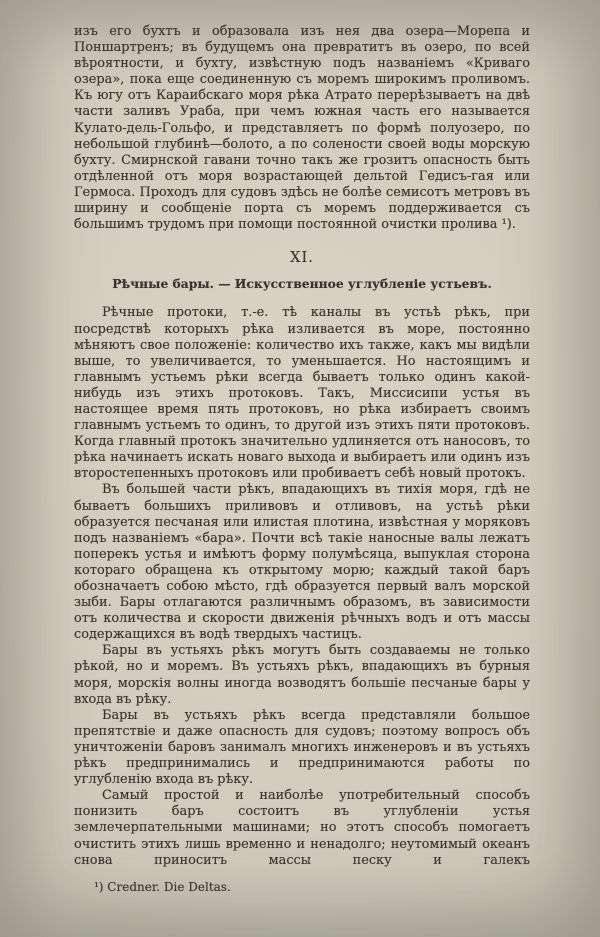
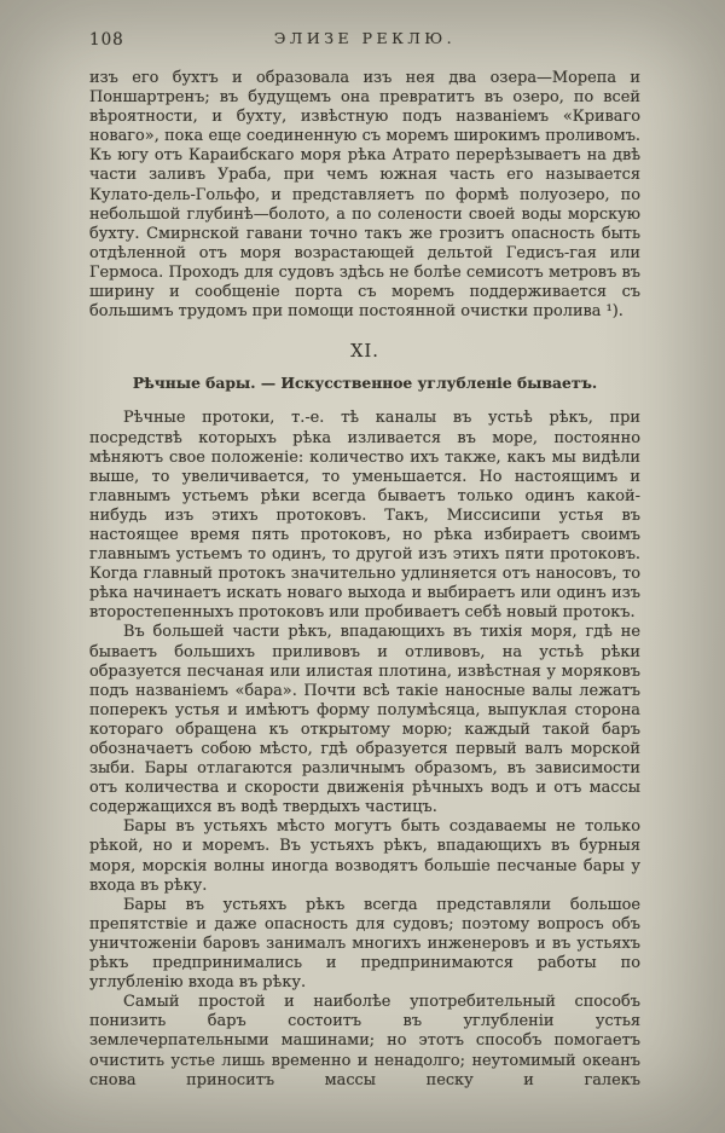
+ 108
+ ЭЛИЗЕ РЕКЛЮ.
- изъ его бухтъ и образовала изъ нея два озера—Морепа и Поншартренъ; въ будущемъ она превратитъ въ озеро, по всей вѣроятности, и бухту, извѣстную подъ названіемъ «Криваго озера», пока еще соединенную съ моремъ широкимъ проливомъ. Къ югу отъ Караибскаго моря рѣка Атрато перерѣзываетъ на двѣ части заливъ Ураба, при чемъ южная часть его называется Кулато-дель-Гольфо, и представляетъ по формѣ полуозеро, по небольшой глубинѣ—болото, а по солености своей воды морскую бухту. Смирнской гавани точно такъ же грозитъ опасность быть отдѣленной отъ моря возрастающей дельтой Гедисъ-гая или Гермоса. Проходъ для судовъ здѣсь не болѣе семисотъ метровъ въ ширину и сообщеніе порта съ моремъ поддерживается съ большимъ трудомъ при помощи постоянной очистки пролива ¹).
+ изъ его бухтъ и образовала изъ нея два озера—Морепа и Поншартренъ; въ будущемъ она превратитъ въ озеро, по всей вѣроятности, и бухту, извѣстную подъ названіемъ «Криваго новаго», пока еще соединенную съ моремъ широкимъ проливомъ. Къ югу отъ Караибскаго моря рѣка Атрато перерѣзываетъ на двѣ части заливъ Ураба, при чемъ южная часть его называется Кулато-дель-Гольфо, и представляетъ по формѣ полуозеро, по небольшой глубинѣ—болото, а по солености своей воды морскую бухту. Смирнской гавани точно такъ же грозитъ опасность быть отдѣленной отъ моря возрастающей дельтой Гедисъ-гая или Гермоса. Проходъ для судовъ здѣсь не болѣе семисотъ метровъ въ ширину и сообщеніе порта съ моремъ поддерживается съ большимъ трудомъ при помощи постоянной очистки пролива ¹).
  XI.
- Рѣчные бары. — Искусственное углубленіе устьевъ.
+ Рѣчные бары. — Искусственное углубленіе бываетъ.
  Рѣчные протоки, т.-е. тѣ каналы въ устьѣ рѣкъ, при посредствѣ которыхъ рѣка изливается въ море, постоянно мѣняютъ свое положеніе: количество ихъ также, какъ мы видѣли выше, то увеличивается, то уменьшается. Но настоящимъ и главнымъ устьемъ рѣки всегда бываетъ только одинъ какой-нибудь изъ этихъ протоковъ. Такъ, Миссисипи устья въ настоящее время пять протоковъ, но рѣка избираетъ своимъ главнымъ устьемъ то одинъ, то другой изъ этихъ пяти протоковъ. Когда главный протокъ значительно удлиняется отъ наносовъ, то рѣка начинаетъ искать новаго выхода и выбираетъ или одинъ изъ второстепенныхъ протоковъ или пробиваетъ себѣ новый протокъ.
  Въ большей части рѣкъ, впадающихъ въ тихія моря, гдѣ не бываетъ большихъ приливовъ и отливовъ, на устьѣ рѣки образуется песчаная или илистая плотина, извѣстная у моряковъ подъ названіемъ «бара». Почти всѣ такіе наносные валы лежатъ поперекъ устья и имѣютъ форму полумѣсяца, выпуклая сторона котораго обращена къ открытому морю; каждый такой баръ обозначаетъ собою мѣсто, гдѣ образуется первый валъ морской зыби. Бары отлагаются различнымъ образомъ, въ зависимости отъ количества и скорости движенія рѣчныхъ водъ и отъ массы содержащихся въ водѣ твердыхъ частицъ.
- Бары въ устьяхъ рѣкъ могутъ быть создаваемы не только рѣкой, но и моремъ. Въ устьяхъ рѣкъ, впадающихъ въ бурныя моря, морскія волны иногда возводятъ большіе песчаные бары у входа въ рѣку.
+ Бары въ устьяхъ мѣсто могутъ быть создаваемы не только рѣкой, но и моремъ. Въ устьяхъ рѣкъ, впадающихъ въ бурныя моря, морскія волны иногда возводятъ большіе песчаные бары у входа въ рѣку.
  Бары въ устьяхъ рѣкъ всегда представляли большое препятствіе и даже опасность для судовъ; поэтому вопросъ объ уничтоженіи баровъ занималъ многихъ инженеровъ и въ устьяхъ рѣкъ предпринимались и предпринимаются работы по углубленію входа въ рѣку.
- Самый простой и наиболѣе употребительный способъ понизить баръ состоитъ въ углубленіи устья землечерпательными машинами; но этотъ способъ помогаетъ очистить этихъ лишь временно и ненадолго; неутомимый океанъ снова приноситъ массы песку и галекъ
+ Самый простой и наиболѣе употребительный способъ понизить баръ состоитъ въ углубленіи устья землечерпательными машинами; но этотъ способъ помогаетъ очистить устье лишь временно и ненадолго; неутомимый океанъ снова приноситъ массы песку и галекъ
- ¹) Credner. Die Deltas.
